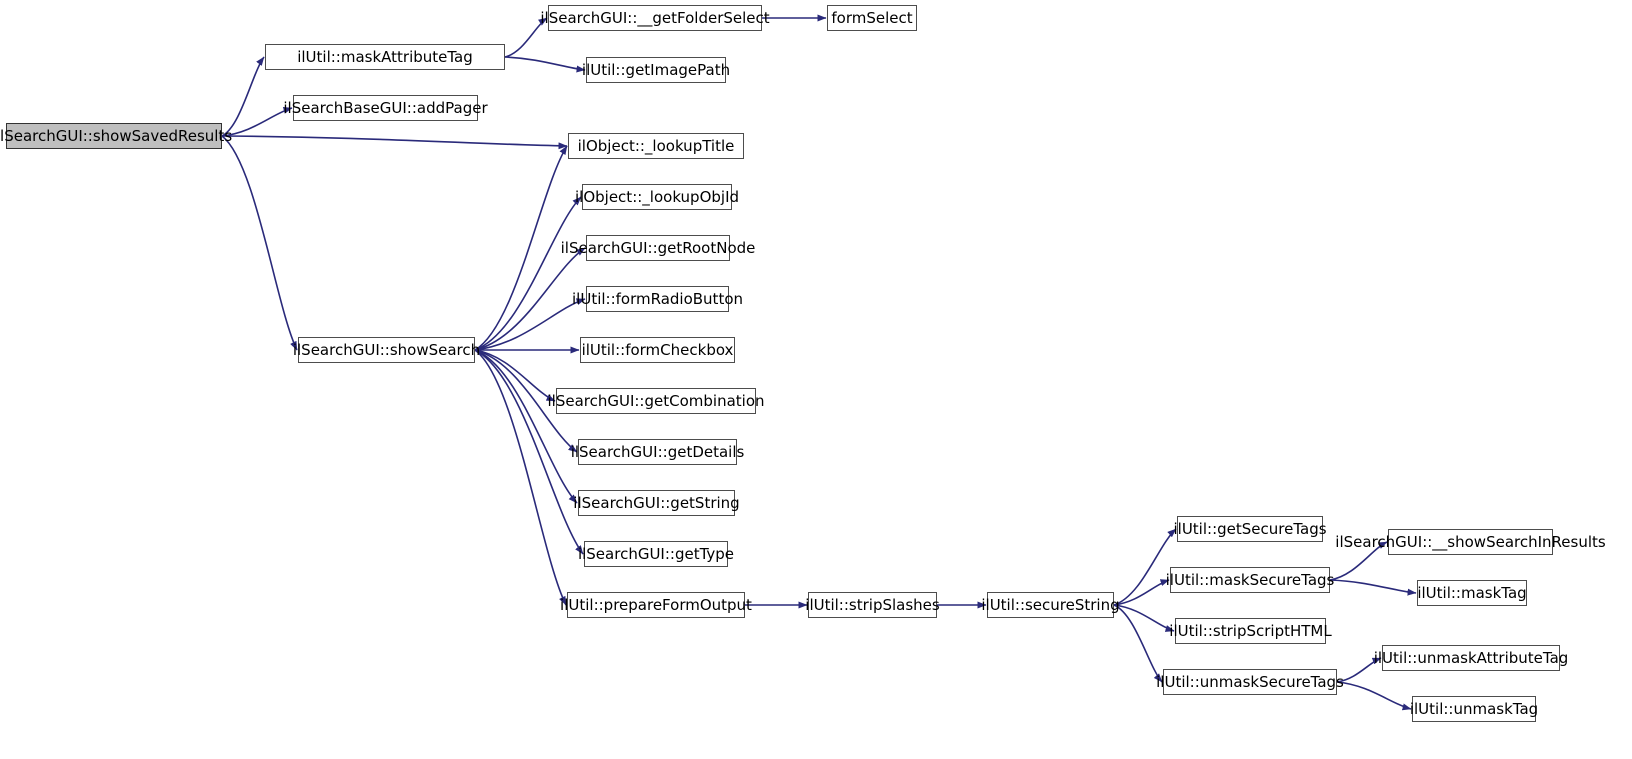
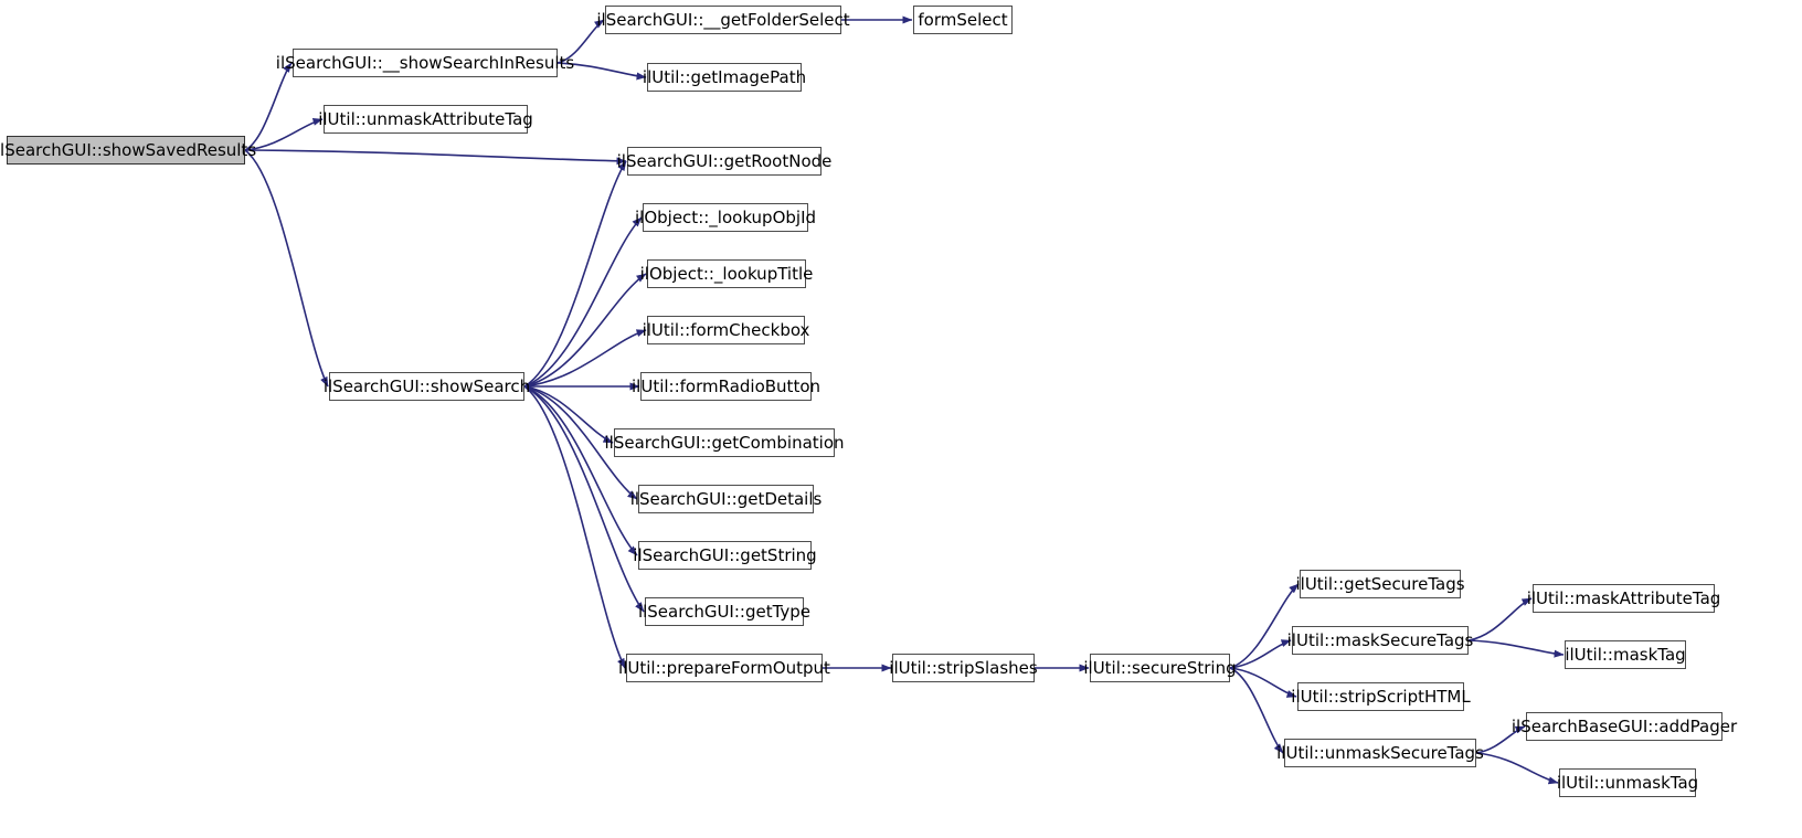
  lSearchGUI::showSavedResults
- ilUtil::maskAttributeTag
+ ilSearchGUI::__showSearchInResults
  ilSearchGUI::__getFolderSelect
  formSelect
  ilUtil::getImagePath
- ilSearchBaseGUI::addPager
+ ilUtil::unmaskAttributeTag
- ilObject::_lookupTitle
+ ilSearchGUI::getRootNode
  ilObject::_lookupObjId
- ilSearchGUI::getRootNode
+ ilObject::_lookupTitle
- ilUtil::formRadioButton
+ ilUtil::formCheckbox
  ilSearchGUI::showSearch
- ilUtil::formCheckbox
+ ilUtil::formRadioButton
  ilSearchGUI::getCombination
  ilSearchGUI::getDetails
  ilSearchGUI::getString
  ilSearchGUI::getType
  ilUtil::prepareFormOutput
  ilUtil::stripSlashes
  ilUtil::secureString
  ilUtil::getSecureTags
  ilUtil::maskSecureTags
  ilUtil::stripScriptHTML
  ilUtil::unmaskSecureTags
- ilSearchGUI::__showSearchInResults
+ ilUtil::maskAttributeTag
  ilUtil::maskTag
- ilUtil::unmaskAttributeTag
+ ilSearchBaseGUI::addPager
  ilUtil::unmaskTag
